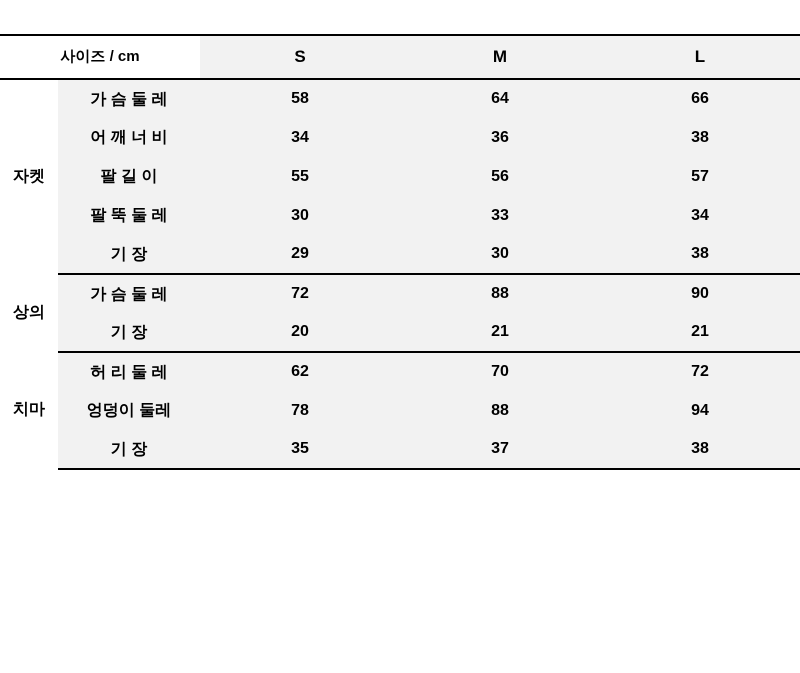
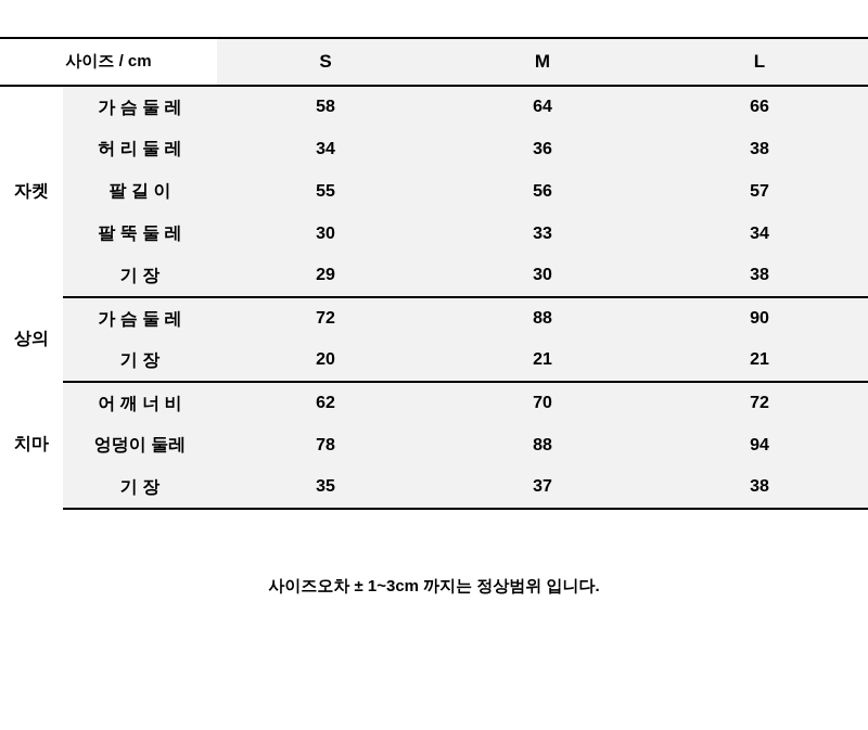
  사이즈 / cm	S	M	L
  자켓	가 슴 둘 레	58	64	66
- 어 깨 너 비	34	36	38
+ 허 리 둘 레	34	36	38
  팔 길 이	55	56	57
  팔 뚝 둘 레	30	33	34
  기 장	29	30	38
  상의	가 슴 둘 레	72	88	90
  기 장	20	21	21
- 치마	허 리 둘 레	62	70	72
+ 치마	어 깨 너 비	62	70	72
  엉덩이 둘레	78	88	94
  기 장	35	37	38
+ 사이즈오차 ± 1~3cm 까지는 정상범위 입니다.
